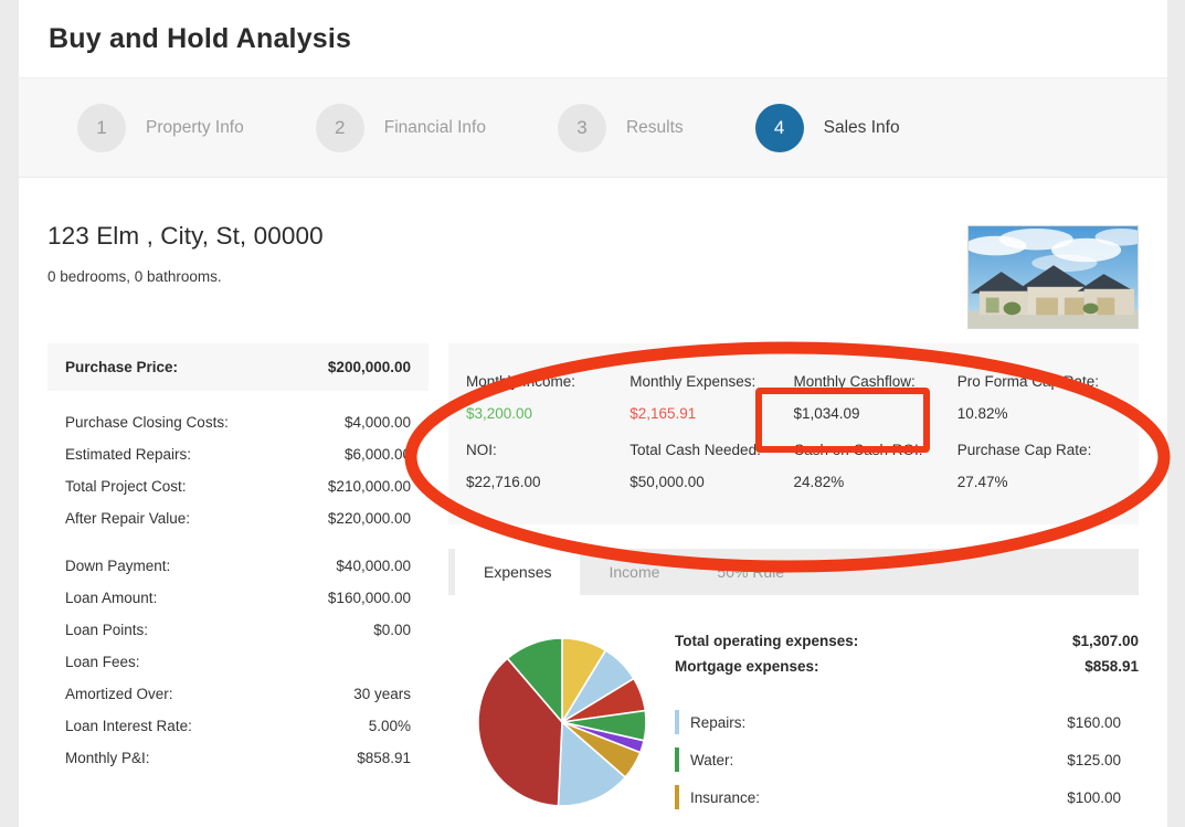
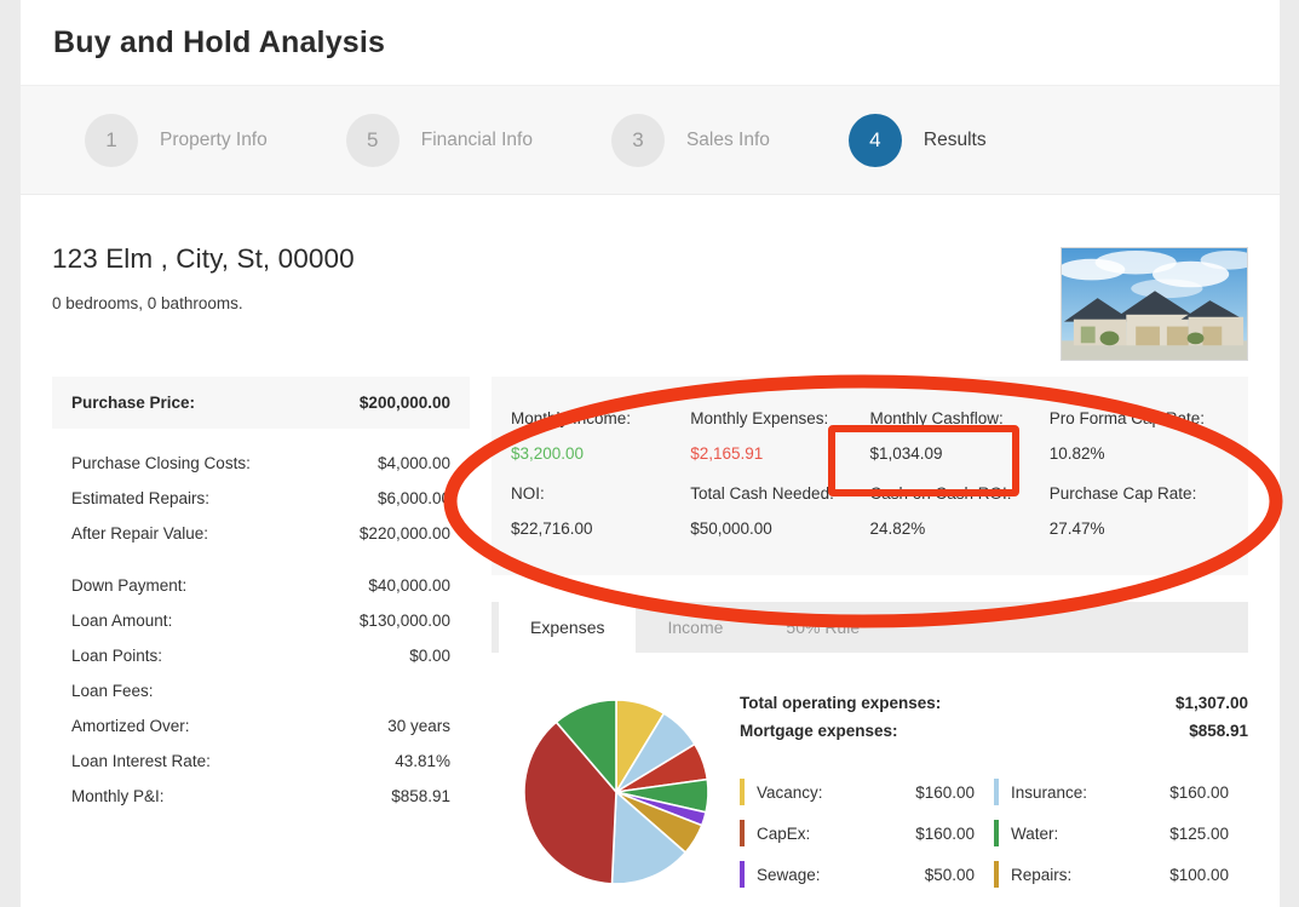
  Buy and Hold Analysis
  1
  Property Info
- 2
+ 5
  Financial Info
  3
- Results
+ Sales Info
  4
- Sales Info
+ Results
  123 Elm , City, St, 00000
  0 bedrooms, 0 bathrooms.
  Purchase Price:	$200,000.00
  Purchase Closing Costs:	$4,000.00
  Estimated Repairs:	$6,000.0
- Total Project Cost:	$210,000.00
  After Repair Value:	$220,000.00
  Down Payment:	$40,000.00
- Loan Amount:	$160,000.00
+ Loan Amount:	$130,000.00
  Loan Points:	$0.00
  Loan Fees:
  Amortized Over:	30 years
- Loan Interest Rate:	5.00%
+ Loan Interest Rate:	43.81%
  Monthly P&I:	$858.91
  $3,200.00
  Monthly Expenses:
  $2,165.91
  Monthly Cashflow:
  $1,034.09
  10.82%
  NOI:
  $22,716.00
  Total Cash Needed:
  $50,000.00
  Cash on Cash ROI:
  24.82%
  Purchase Cap Rate:
  27.47%
  Expenses
  Income
  Total operating expenses:	$1,307.00
  Mortgage expenses:	$858.91
+ Vacancy:	$160.00
+ CapEx:	$160.00
+ Sewage:	$50.00
- Repairs:	$160.00
+ Insurance:	$160.00
  Water:	$125.00
- Insurance:	$100.00
+ Repairs:	$100.00
